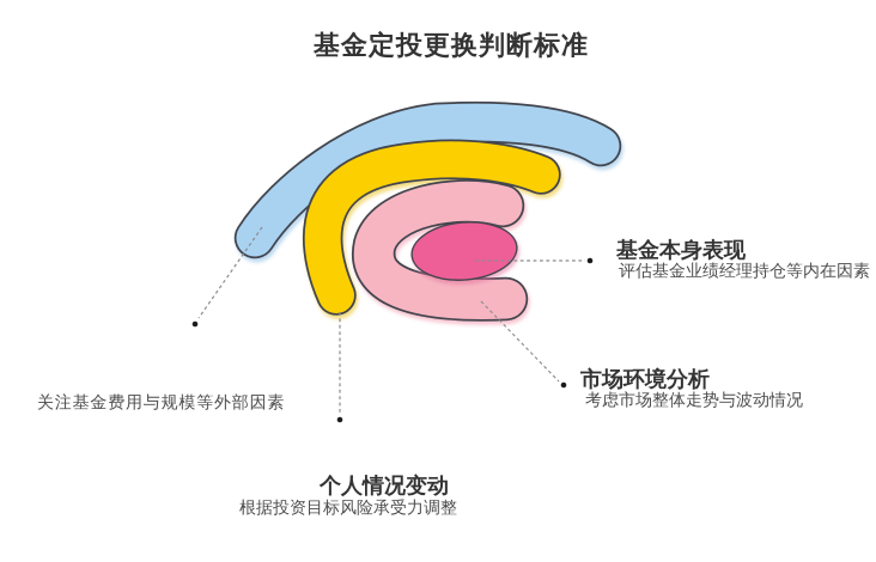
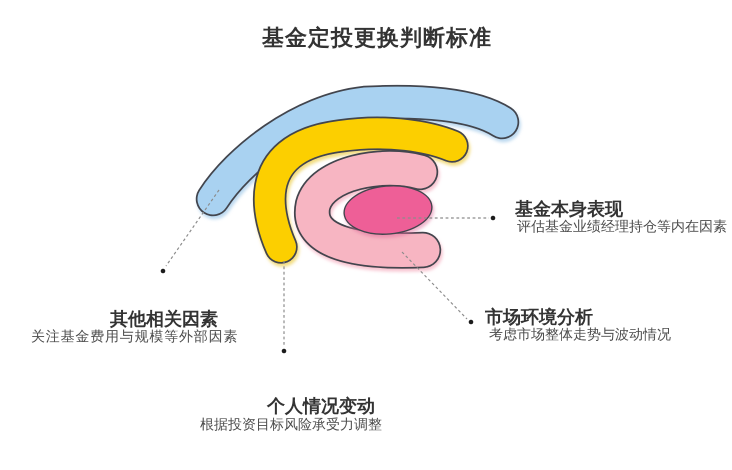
  基金定投更换判断标准
  基金本身表现
  评估基金业绩经理持仓等内在因素
  市场环境分析
  考虑市场整体走势与波动情况
  个人情况变动
  根据投资目标风险承受力调整
+ 其他相关因素
  关注基金费用与规模等外部因素
